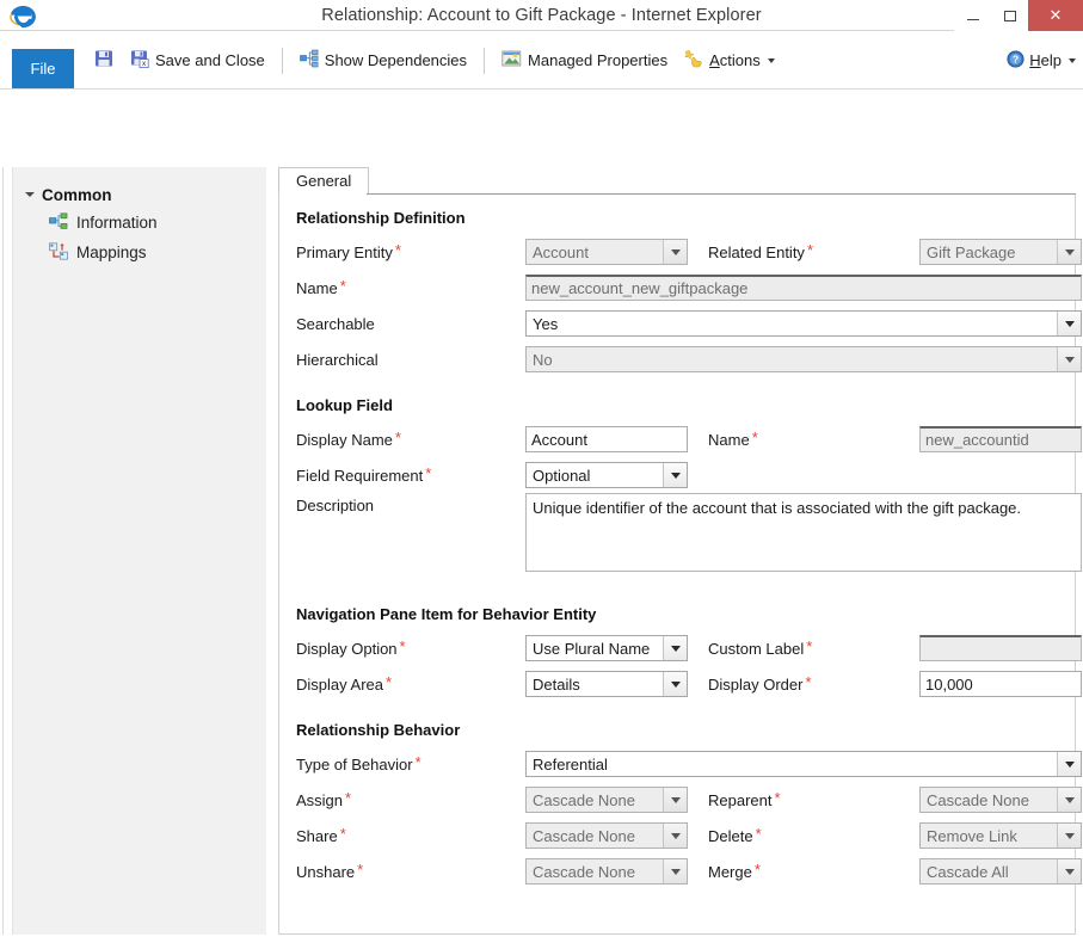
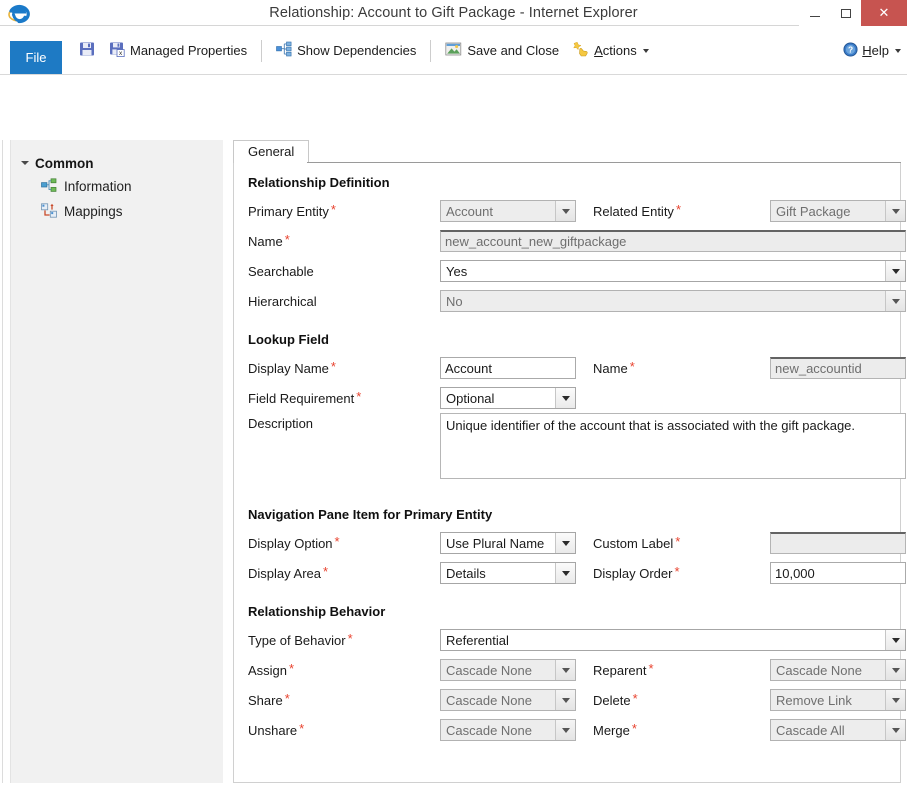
  Relationship: Account to Gift Package - Internet Explorer
  ✕
  File
- Save and Close
+ Managed Properties
  Show Dependencies
- Managed Properties
+ Save and Close
  Actions
  ?
  Help
  Common
  Information
  Mappings
  General
  Relationship Definition
  Primary Entity *
  Account
  Related Entity *
  Gift Package
  Name *
  new_account_new_giftpackage
  Searchable
  Yes
  Hierarchical
  No
  Lookup Field
  Display Name *
  Account
  Name *
  new_accountid
  Field Requirement *
  Optional
  Description
  Unique identifier of the account that is associated with the gift package.
- Navigation Pane Item for Behavior Entity
+ Navigation Pane Item for Primary Entity
  Display Option *
  Use Plural Name
  Custom Label *
  Display Area *
  Details
  Display Order *
  10,000
  Relationship Behavior
  Type of Behavior *
  Referential
  Assign *
  Cascade None
  Reparent *
  Cascade None
  Share *
  Cascade None
  Delete *
  Remove Link
  Unshare *
  Cascade None
  Merge *
  Cascade All
